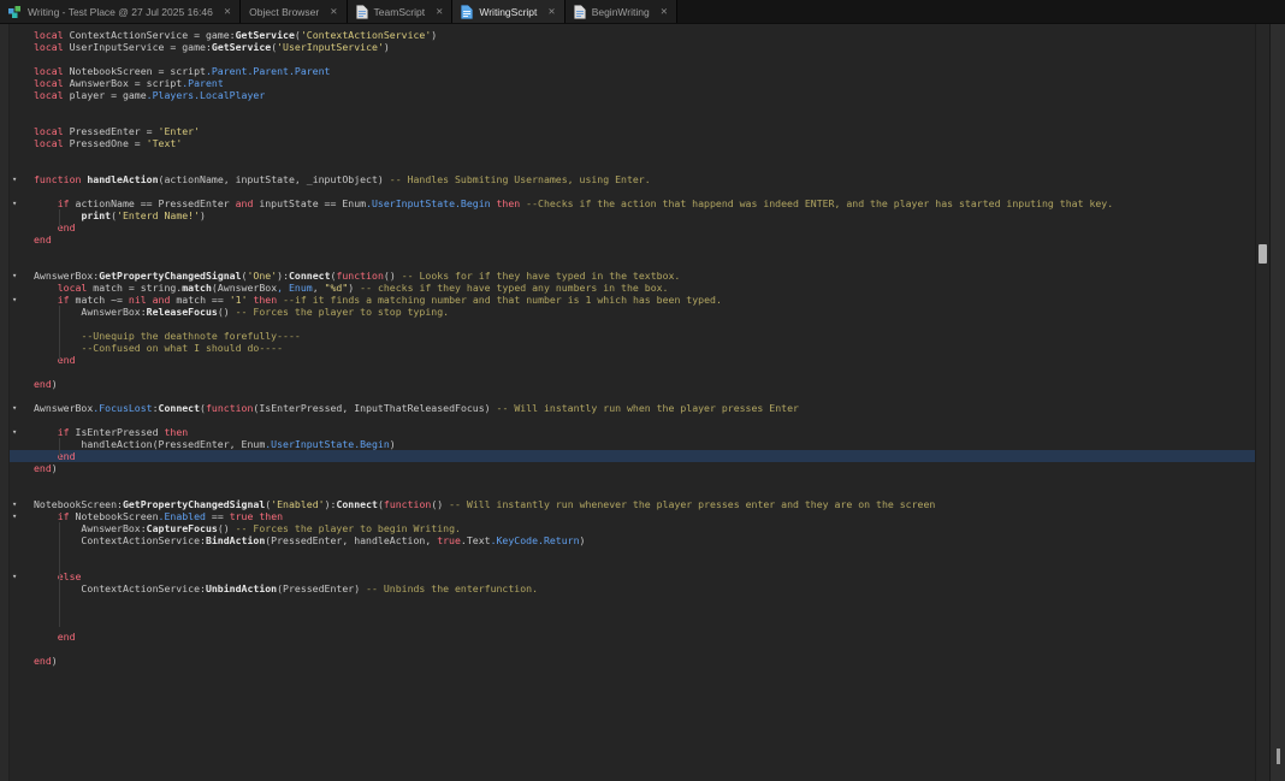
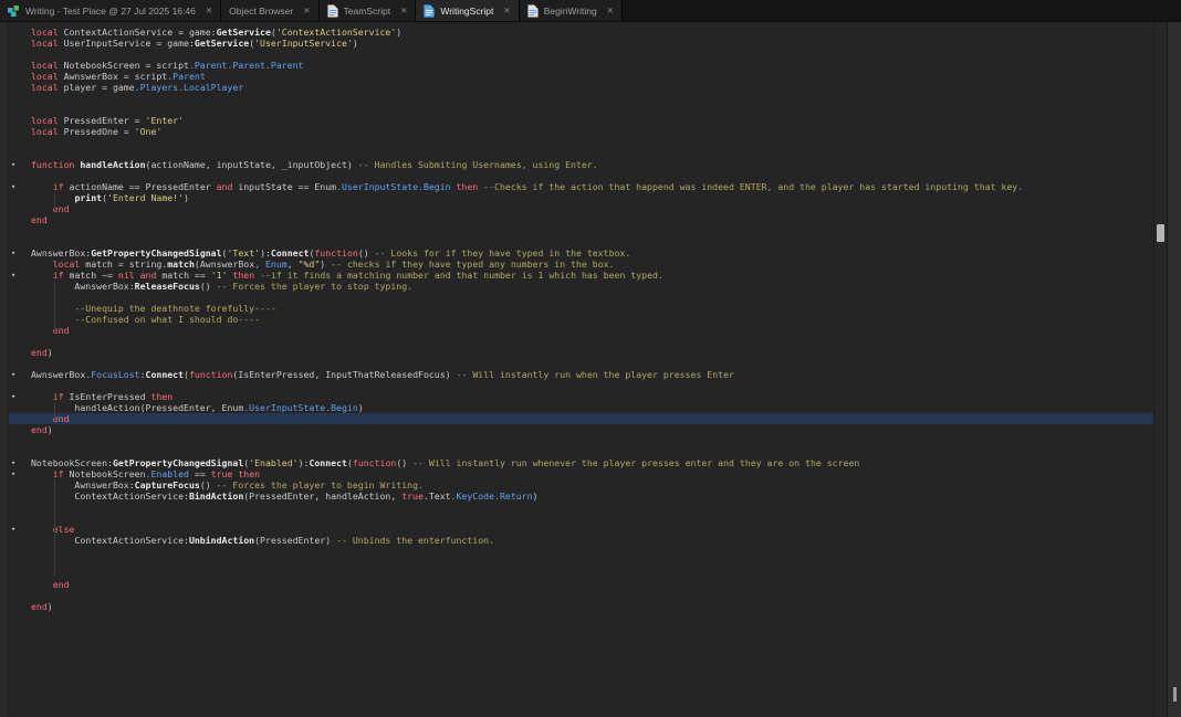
  Writing - Test Place @ 27 Jul 2025 16:46
  ✕
  Object Browser
  ✕
  TeamScript
  ✕
  WritingScript
  ✕
  BeginWriting
  ✕
  local ContextActionService = game:GetService('ContextActionService')
  local UserInputService = game:GetService('UserInputService')
  local NotebookScreen = script.Parent.Parent.Parent
  local AwnswerBox = script.Parent
  local player = game.Players.LocalPlayer
  local PressedEnter = 'Enter'
- local PressedOne = 'Text'
+ local PressedOne = 'One'
  ▾
  function handleAction(actionName, inputState, _inputObject) -- Handles Submiting Usernames, using Enter.
  ▾
  if actionName == PressedEnter and inputState == Enum.UserInputState.Begin then --Checks if the action that happend was indeed ENTER, and the player has started inputing that key.
  print('Enterd Name!')
  end
  end
  ▾
- AwnswerBox:GetPropertyChangedSignal('One'):Connect(function() -- Looks for if they have typed in the textbox.
+ AwnswerBox:GetPropertyChangedSignal('Text'):Connect(function() -- Looks for if they have typed in the textbox.
  local match = string.match(AwnswerBox, Enum, "%d") -- checks if they have typed any numbers in the box.
  ▾
  if match ~= nil and match == '1' then --if it finds a matching number and that number is 1 which has been typed.
  AwnswerBox:ReleaseFocus() -- Forces the player to stop typing.
  --Unequip the deathnote forefully----
  --Confused on what I should do----
  end
  end)
  ▾
  AwnswerBox.FocusLost:Connect(function(IsEnterPressed, InputThatReleasedFocus) -- Will instantly run when the player presses Enter
  ▾
  if IsEnterPressed then
  handleAction(PressedEnter, Enum.UserInputState.Begin)
  end
  end)
  ▾
  NotebookScreen:GetPropertyChangedSignal('Enabled'):Connect(function() -- Will instantly run whenever the player presses enter and they are on the screen
  ▾
  if NotebookScreen.Enabled == true then
  AwnswerBox:CaptureFocus() -- Forces the player to begin Writing.
  ContextActionService:BindAction(PressedEnter, handleAction, true.Text.KeyCode.Return)
  ▾
  else
  ContextActionService:UnbindAction(PressedEnter) -- Unbinds the enterfunction.
  end
  end)
